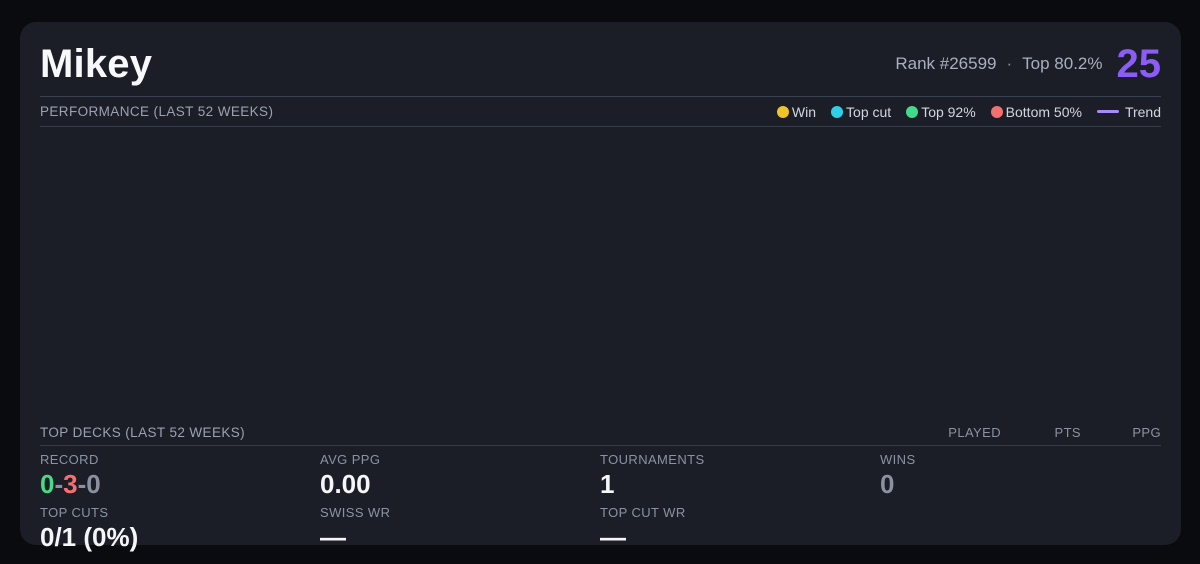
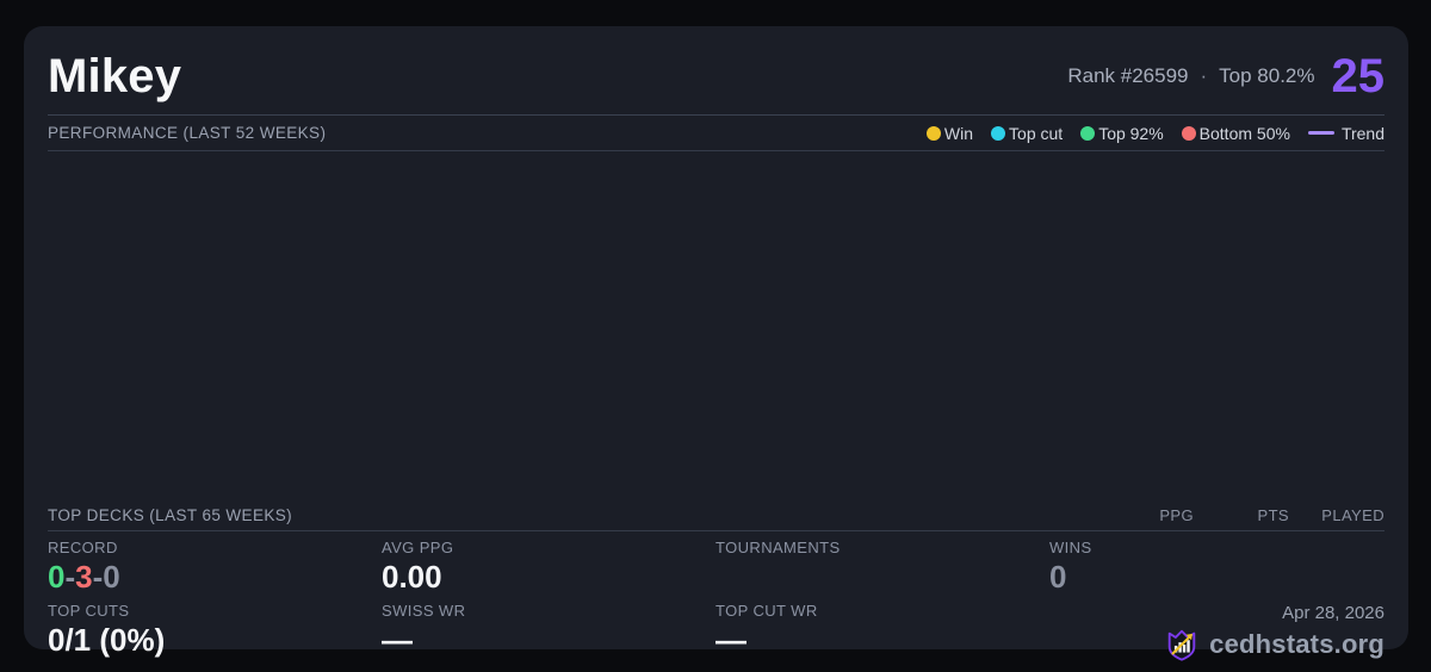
  Mikey
  Rank #26599
  ·
  Top 80.2%
  25
  PERFORMANCE (LAST 52 WEEKS)
  Win
  Top cut
  Top 92%
  Bottom 50%
  Trend
- TOP DECKS (LAST 52 WEEKS)
+ TOP DECKS (LAST 65 WEEKS)
- PLAYED
+ PPG
  PTS
- PPG
+ PLAYED
  RECORD
  0-3-0
  AVG PPG
  0.00
  TOURNAMENTS
- 1
  WINS
  0
  TOP CUTS
  0/1 (0%)
  SWISS WR
  —
  TOP CUT WR
  —
+ Apr 28, 2026
+ cedhstats.org
